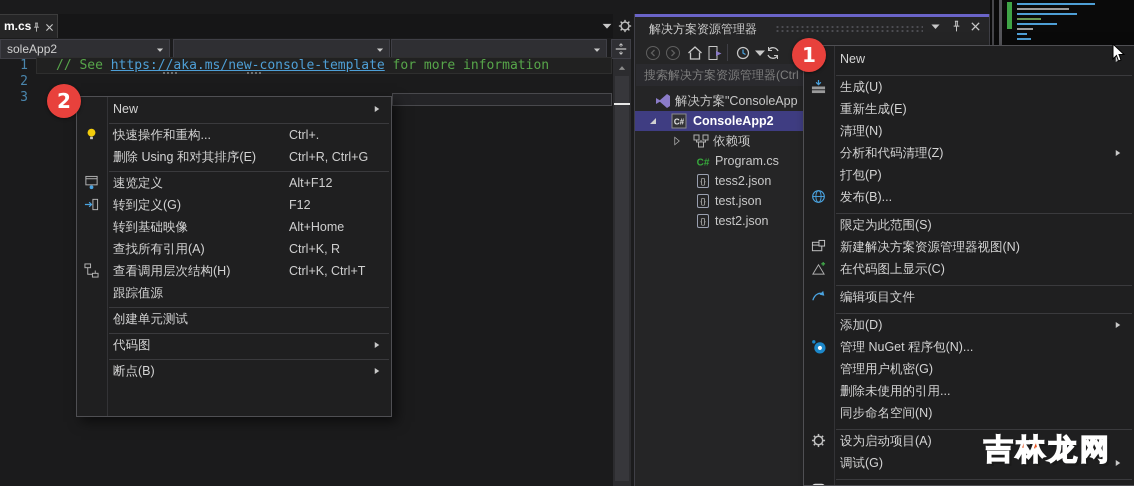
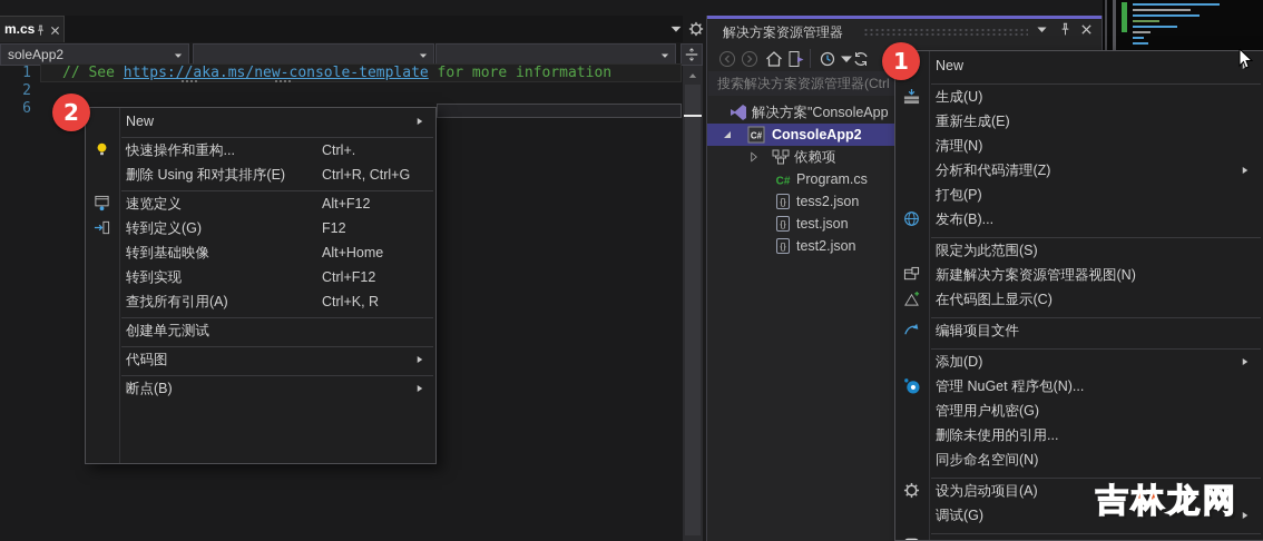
  m.cs
  soleApp2
  1
  2
- 3
+ 6
  // See https://aka.ms/new-console-template for more information
  解决方案资源管理器
  搜索解决方案资源管理器(Ctrl
  解决方案"ConsoleApp
  C#
  ConsoleApp2
  依赖项
  C#
  Program.cs
  {}
  tess2.json
  {}
  test.json
  {}
  test2.json
  New
  快速操作和重构...
  Ctrl+.
  删除 Using 和对其排序(E)
  Ctrl+R, Ctrl+G
  速览定义
  Alt+F12
  转到定义(G)
  F12
  转到基础映像
  Alt+Home
+ 转到实现
+ Ctrl+F12
  查找所有引用(A)
  Ctrl+K, R
- 查看调用层次结构(H)
- Ctrl+K, Ctrl+T
- 跟踪值源
  创建单元测试
  代码图
  断点(B)
  New
  生成(U)
  重新生成(E)
  清理(N)
  分析和代码清理(Z)
  打包(P)
  发布(B)...
  限定为此范围(S)
  新建解决方案资源管理器视图(N)
  在代码图上显示(C)
  编辑项目文件
  添加(D)
  管理 NuGet 程序包(N)...
  管理用户机密(G)
  删除未使用的引用...
  同步命名空间(N)
  设为启动项目(A)
  调试(G)
  1
  2
  吉林龙网
